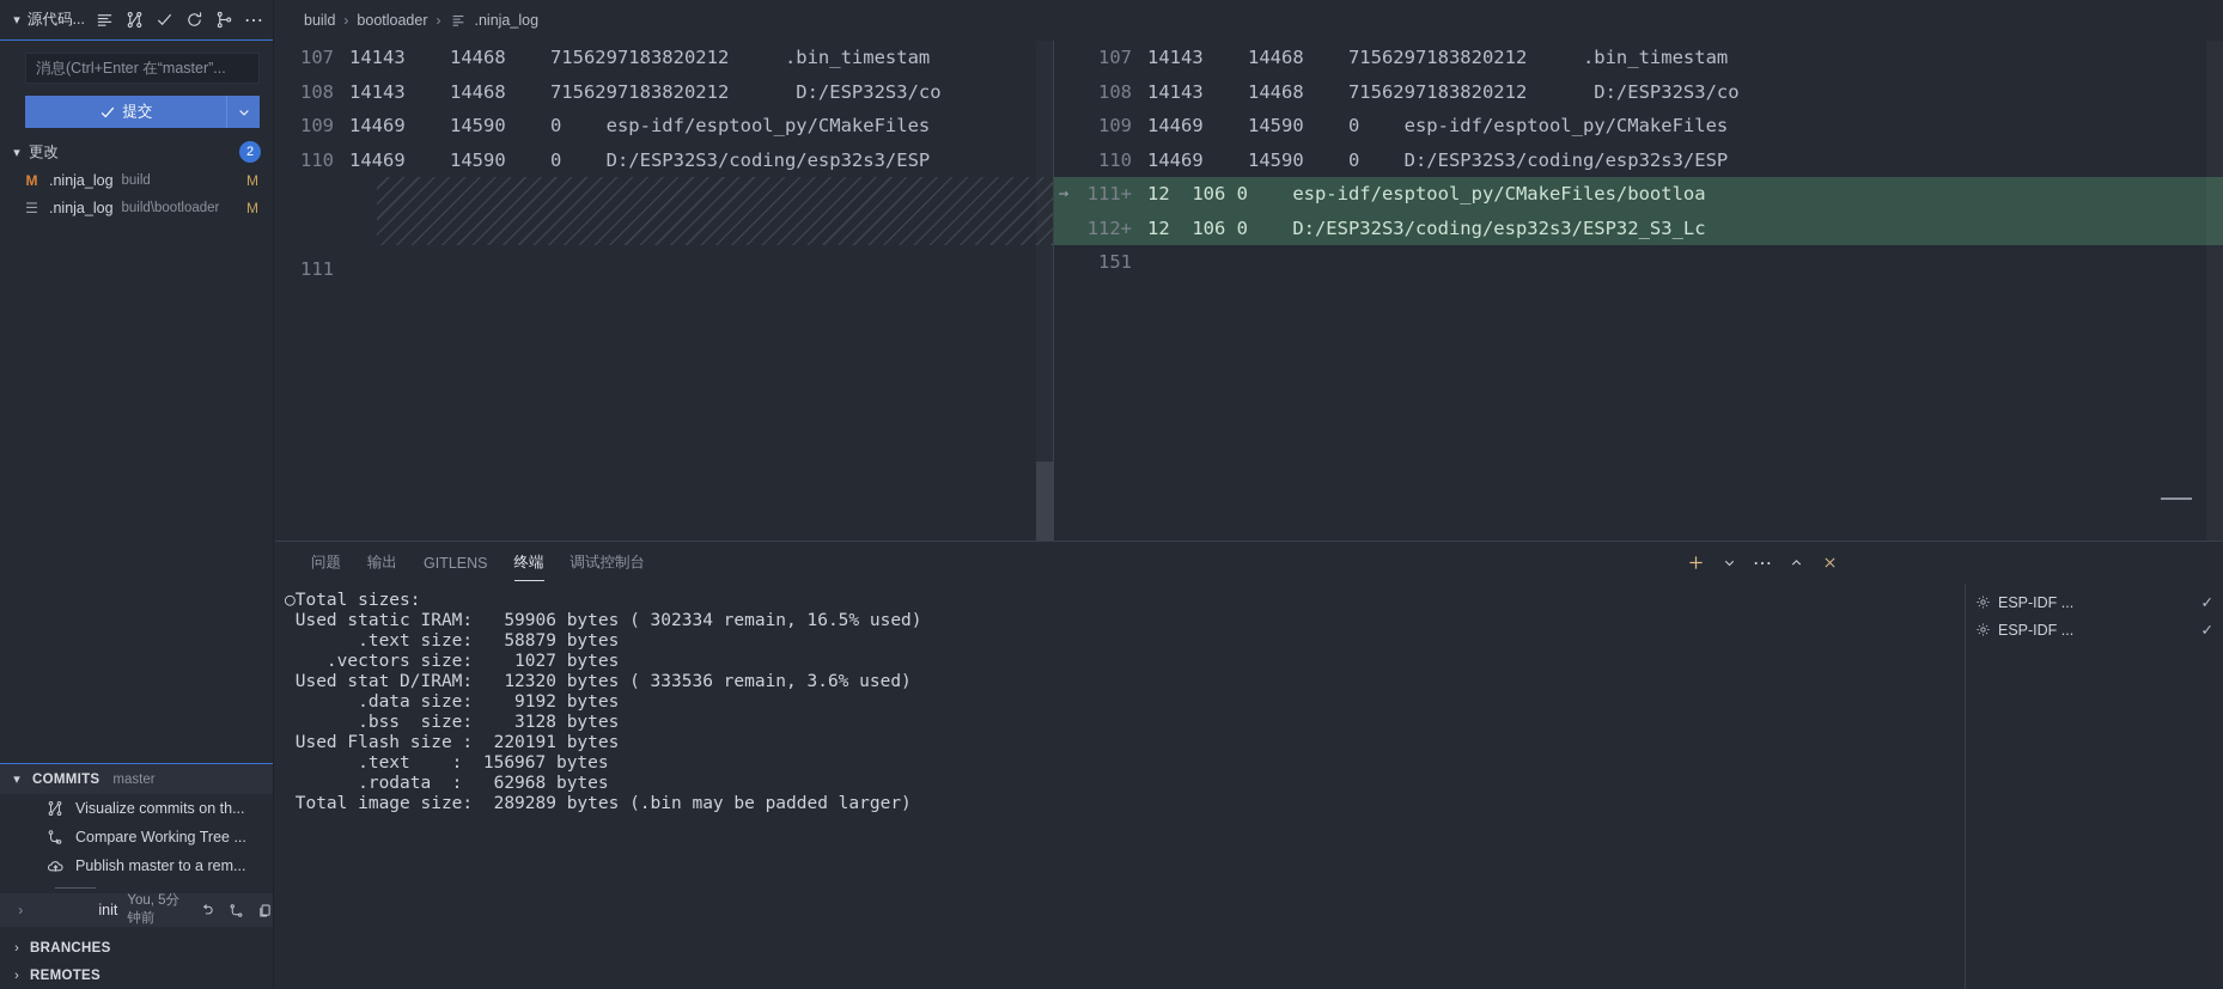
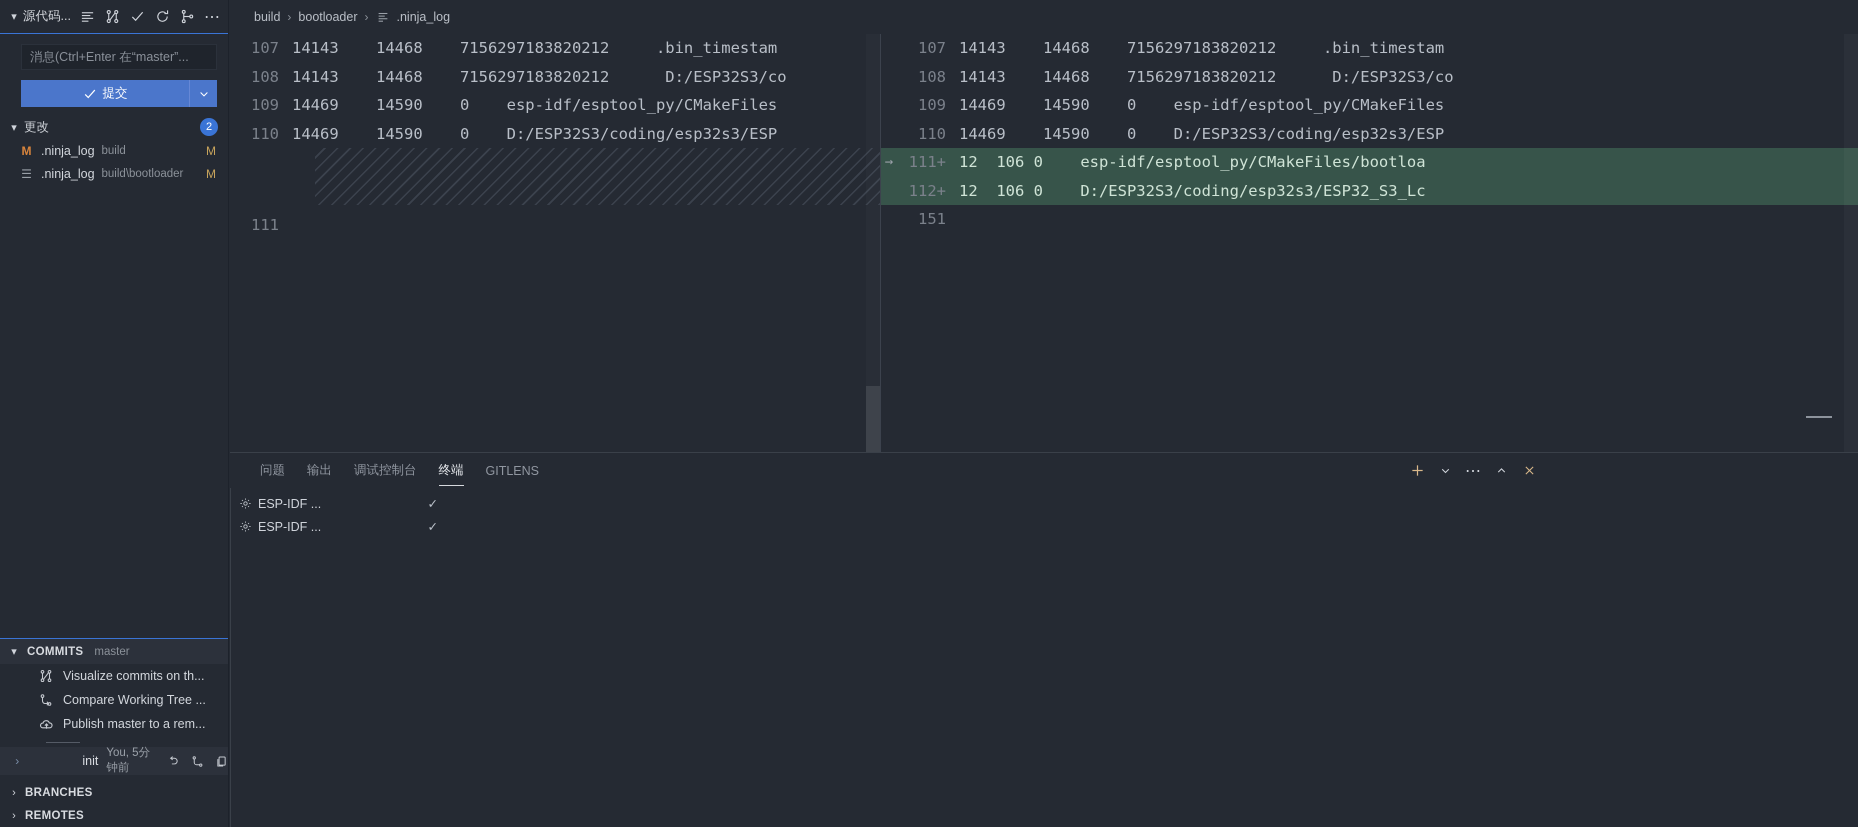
  ▾
  源代码...
  ⋯
  消息(Ctrl+Enter 在“master”...
  提交
  ▾
  更改
  2
  M
  .ninja_log
  build
  M
  ☰
  .ninja_log
  build\bootloader
  M
  ▾
  COMMITS
  master
  Visualize commits on th...
  Compare Working Tree ...
  Publish master to a rem...
  ›
  init
  You, 5分钟前
  ›
  BRANCHES
  ›
  REMOTES
  build
  ›
  bootloader
  ›
  .ninja_log
  107
  14143 14468 7156297183820212 .bin_timestam
  108
  14143 14468 7156297183820212 D:/ESP32S3/co
  109
  14469 14590 0 esp-idf/esptool_py/CMakeFiles
  110
  14469 14590 0 D:/ESP32S3/coding/esp32s3/ESP
  111
  107
  14143 14468 7156297183820212 .bin_timestam
  108
  14143 14468 7156297183820212 D:/ESP32S3/co
  109
  14469 14590 0 esp-idf/esptool_py/CMakeFiles
  110
  14469 14590 0 D:/ESP32S3/coding/esp32s3/ESP
  →
  111+
  12 106 0 esp-idf/esptool_py/CMakeFiles/bootloa
  112+
  12 106 0 D:/ESP32S3/coding/esp32s3/ESP32_S3_Lc
  151
  问题
  输出
- GITLENS
+ 调试控制台
  终端
- 调试控制台
+ GITLENS
  ⋯
- ○Total sizes:
- Used static IRAM: 59906 bytes ( 302334 remain, 16.5% used)
- .text size: 58879 bytes
- .vectors size: 1027 bytes
- Used stat D/IRAM: 12320 bytes ( 333536 remain, 3.6% used)
- .data size: 9192 bytes
- .bss size: 3128 bytes
- Used Flash size : 220191 bytes
- .text : 156967 bytes
- .rodata : 62968 bytes
- Total image size: 289289 bytes (.bin may be padded larger)
  ESP-IDF ...
  ✓
  ESP-IDF ...
  ✓
